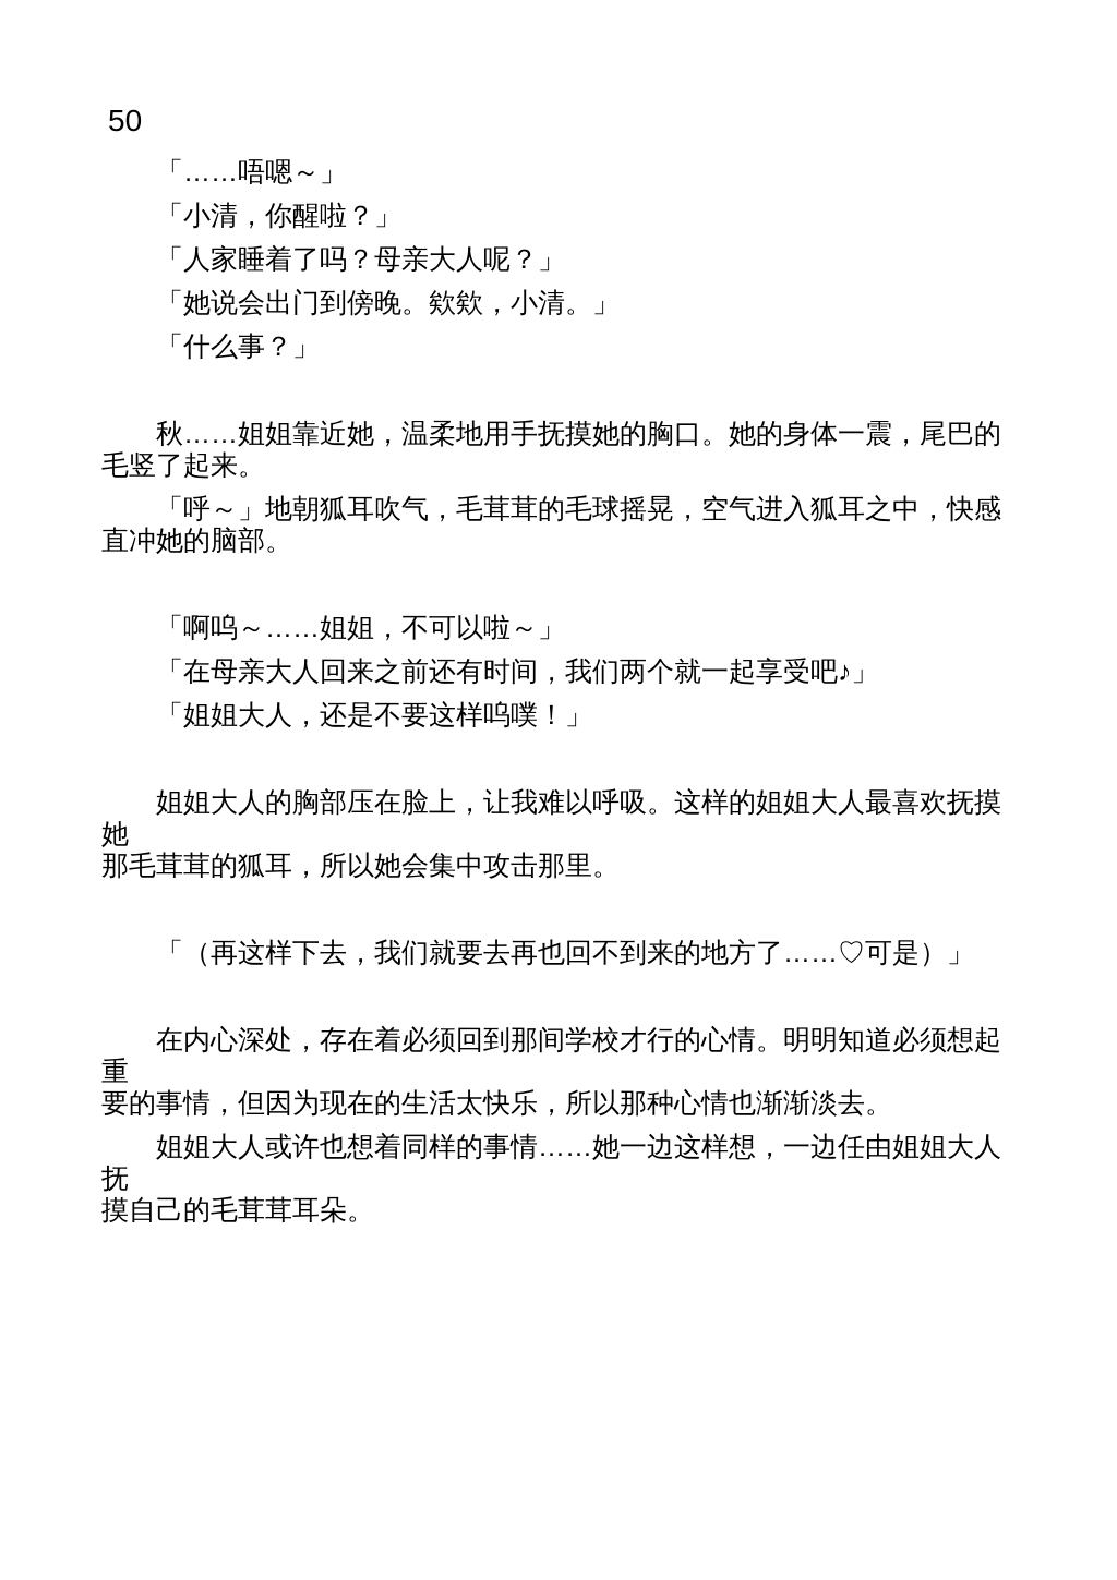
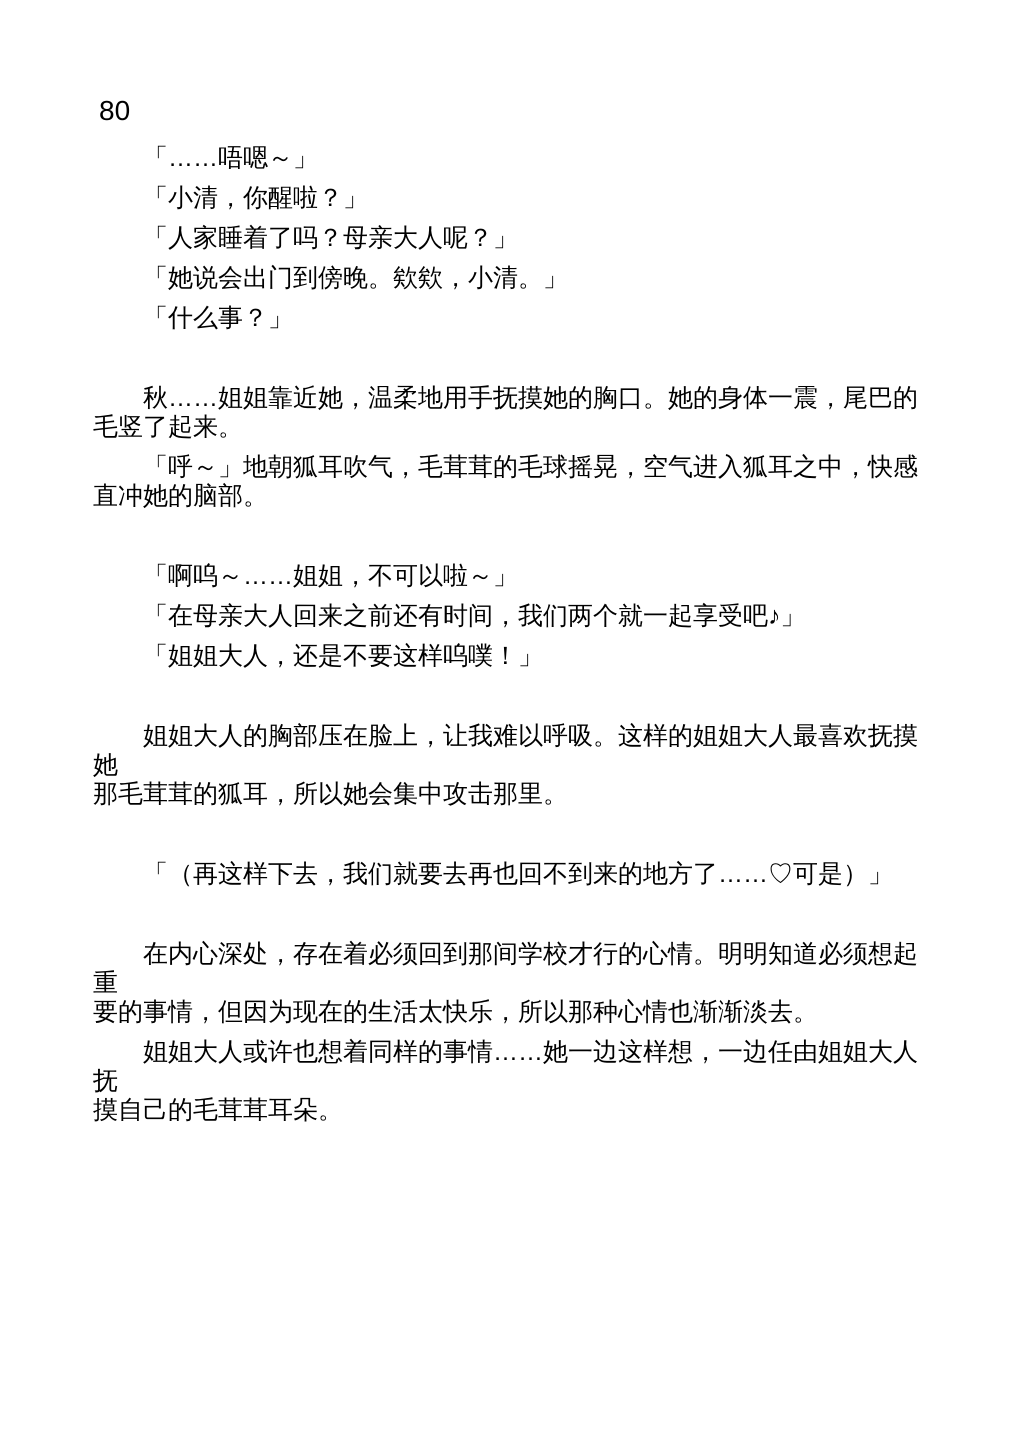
- 50
+ 80
  「……唔嗯～」
  「小清，你醒啦？」
  「人家睡着了吗？母亲大人呢？」
  「她说会出门到傍晚。欸欸，小清。」
  「什么事？」
  秋……姐姐靠近她，温柔地用手抚摸她的胸口。她的身体一震，尾巴的
  毛竖了起来。
  「呼～」地朝狐耳吹气，毛茸茸的毛球摇晃，空气进入狐耳之中，快感
  直冲她的脑部。
  「啊呜～……姐姐，不可以啦～」
  「在母亲大人回来之前还有时间，我们两个就一起享受吧♪」
  「姐姐大人，还是不要这样呜噗！」
  姐姐大人的胸部压在脸上，让我难以呼吸。这样的姐姐大人最喜欢抚摸她
  那毛茸茸的狐耳，所以她会集中攻击那里。
  「（再这样下去，我们就要去再也回不到来的地方了……♡可是）」
  在内心深处，存在着必须回到那间学校才行的心情。明明知道必须想起重
  要的事情，但因为现在的生活太快乐，所以那种心情也渐渐淡去。
  姐姐大人或许也想着同样的事情……她一边这样想，一边任由姐姐大人抚
  摸自己的毛茸茸耳朵。
